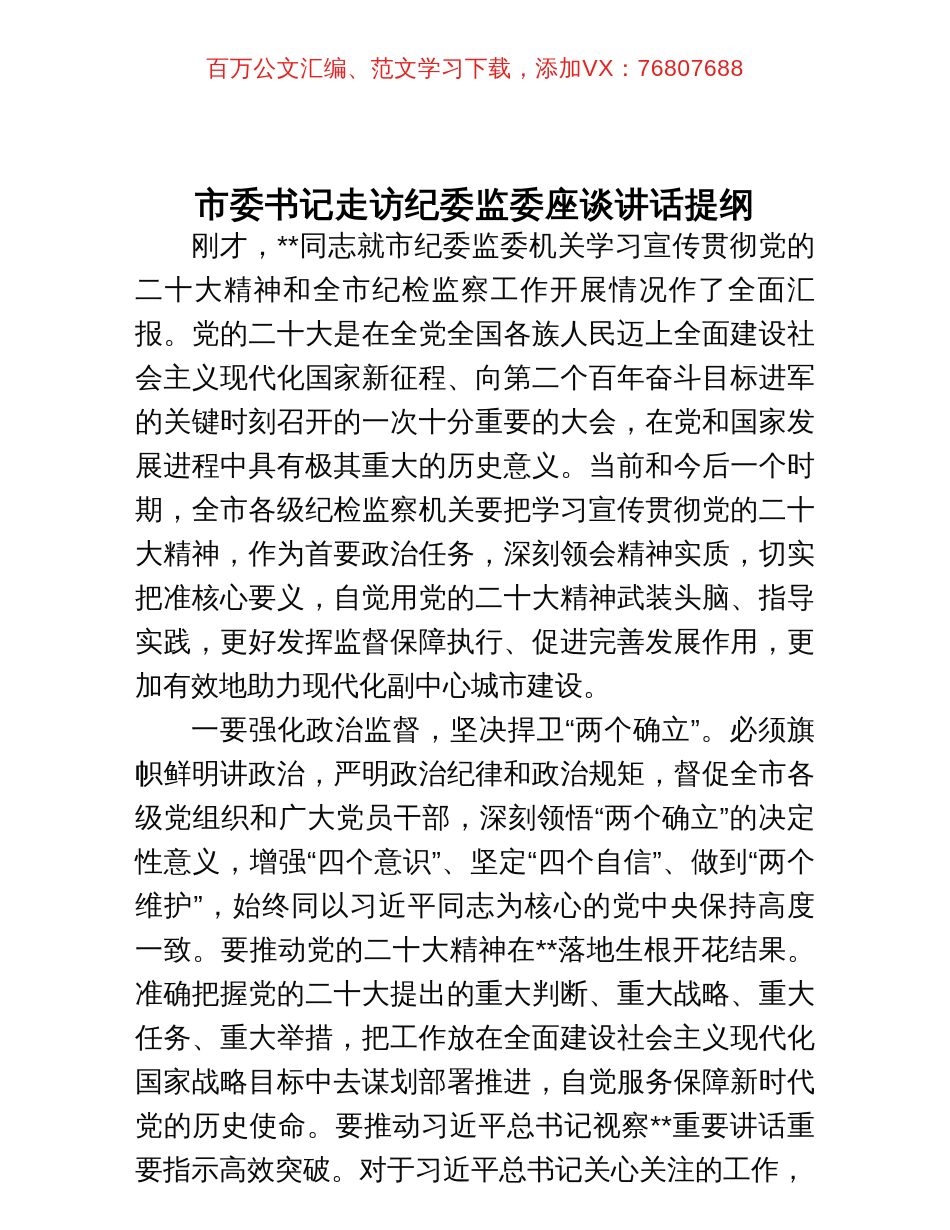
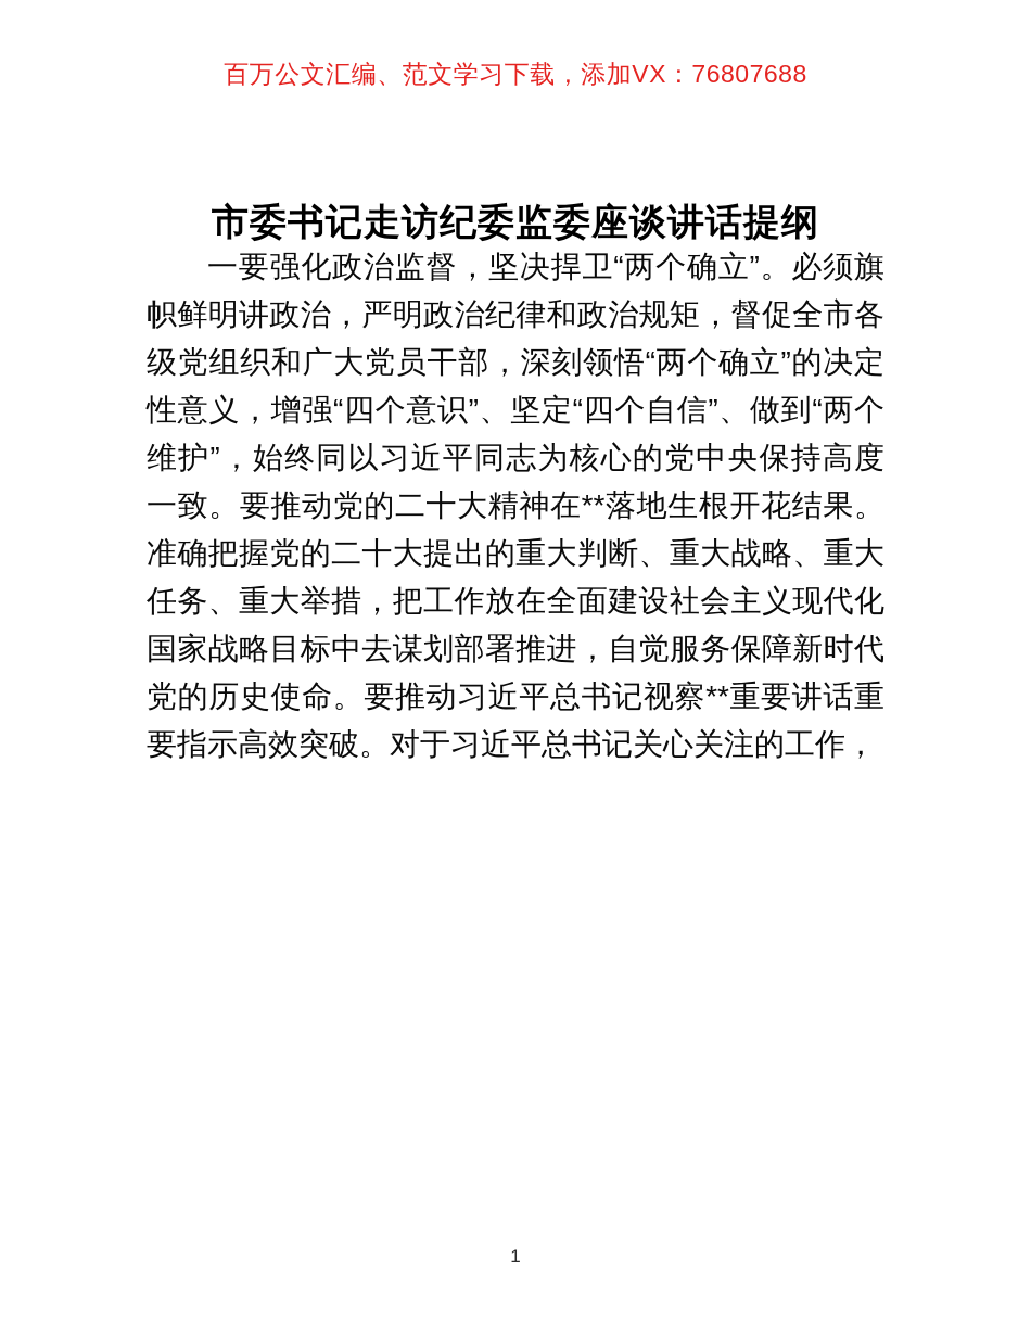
  百万公文汇编、范文学习下载，添加VX：76807688
  市委书记走访纪委监委座谈讲话提纲
- 刚才，**同志就市纪委监委机关学习宣传贯彻党的二十大精神和全市纪检监察工作开展情况作了全面汇报。党的二十大是在全党全国各族人民迈上全面建设社会主义现代化国家新征程、向第二个百年奋斗目标进军的关键时刻召开的一次十分重要的大会，在党和国家发展进程中具有极其重大的历史意义。当前和今后一个时期，全市各级纪检监察机关要把学习宣传贯彻党的二十大精神，作为首要政治任务，深刻领会精神实质，切实把准核心要义，自觉用党的二十大精神武装头脑、指导实践，更好发挥监督保障执行、促进完善发展作用，更加有效地助力现代化副中心城市建设。
  一要强化政治监督，坚决捍卫“两个确立”。必须旗帜鲜明讲政治，严明政治纪律和政治规矩，督促全市各级党组织和广大党员干部，深刻领悟“两个确立”的决定性意义，增强“四个意识”、坚定“四个自信”、做到“两个维护”，始终同以习近平同志为核心的党中央保持高度一致。要推动党的二十大精神在**落地生根开花结果。准确把握党的二十大提出的重大判断、重大战略、重大任务、重大举措，把工作放在全面建设社会主义现代化国家战略目标中去谋划部署推进，自觉服务保障新时代党的历史使命。要推动习近平总书记视察**重要讲话重要指示高效突破。对于习近平总书记关心关注的工作，
+ 1
